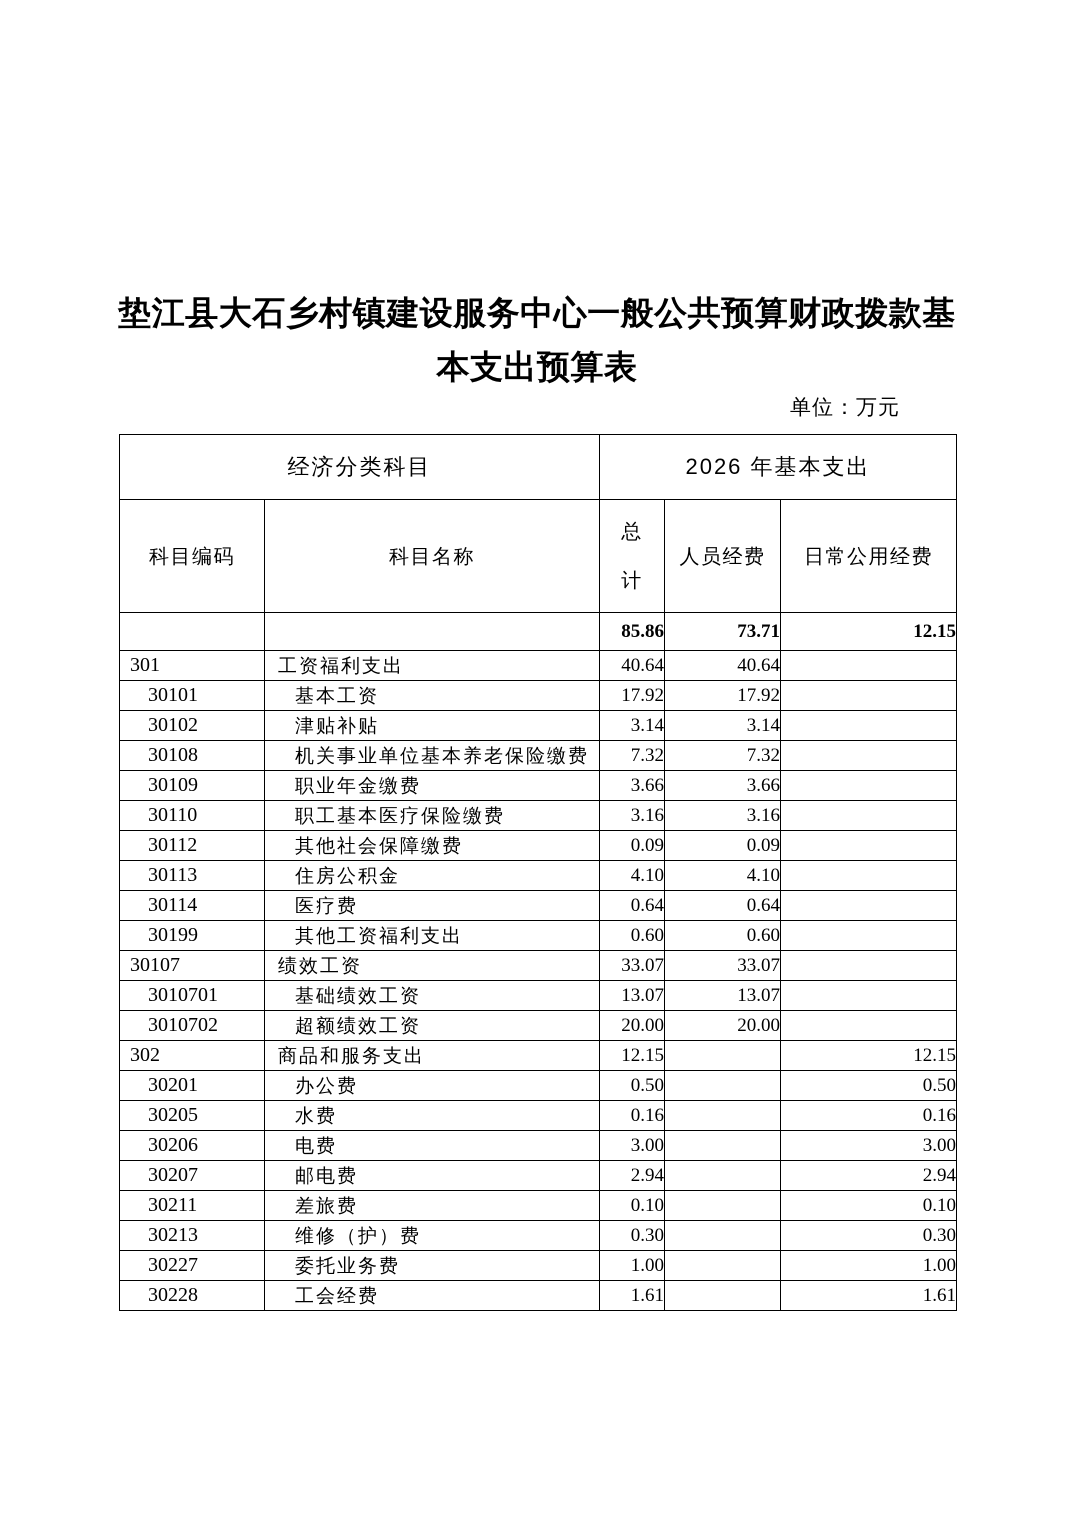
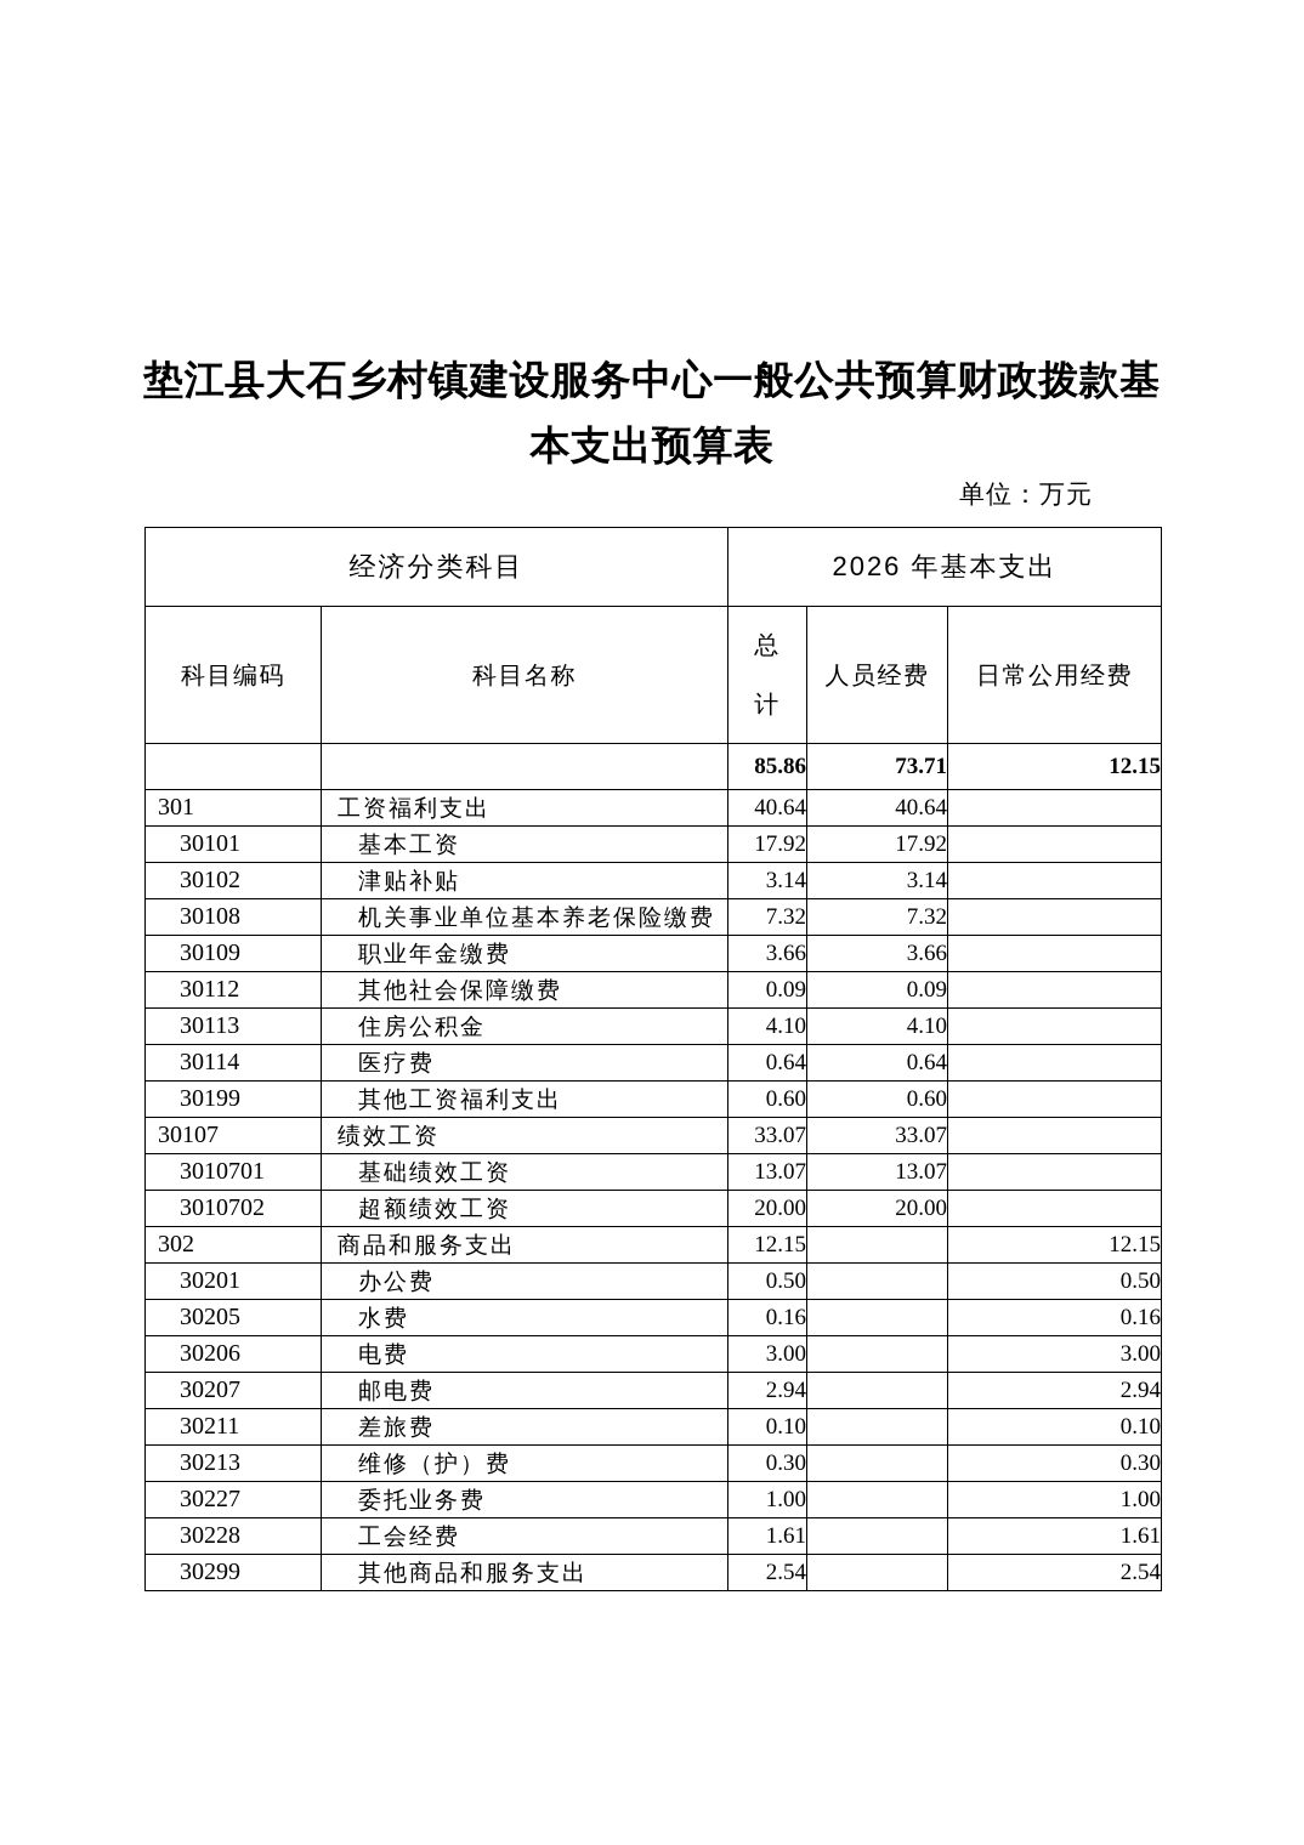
  垫江县大石乡村镇建设服务中心一般公共预算财政拨款基
  本支出预算表
  单位：万元
  经济分类科目	2026 年基本支出
  科目编码	科目名称	总 计	人员经费	日常公用经费
  		85.86	73.71	12.15
  301	工资福利支出	40.64	40.64
  30101	基本工资	17.92	17.92
  30102	津贴补贴	3.14	3.14
  30108	机关事业单位基本养老保险缴费	7.32	7.32
  30109	职业年金缴费	3.66	3.66
- 30110	职工基本医疗保险缴费	3.16	3.16
  30112	其他社会保障缴费	0.09	0.09
  30113	住房公积金	4.10	4.10
  30114	医疗费	0.64	0.64
  30199	其他工资福利支出	0.60	0.60
  30107	绩效工资	33.07	33.07
  3010701	基础绩效工资	13.07	13.07
  3010702	超额绩效工资	20.00	20.00
  302	商品和服务支出	12.15		12.15
  30201	办公费	0.50		0.50
  30205	水费	0.16		0.16
  30206	电费	3.00		3.00
  30207	邮电费	2.94		2.94
  30211	差旅费	0.10		0.10
  30213	维修（护）费	0.30		0.30
  30227	委托业务费	1.00		1.00
  30228	工会经费	1.61		1.61
+ 30299	其他商品和服务支出	2.54		2.54
